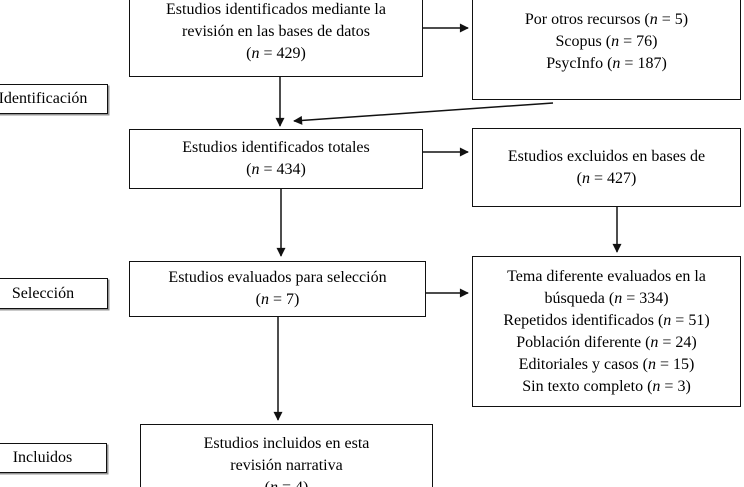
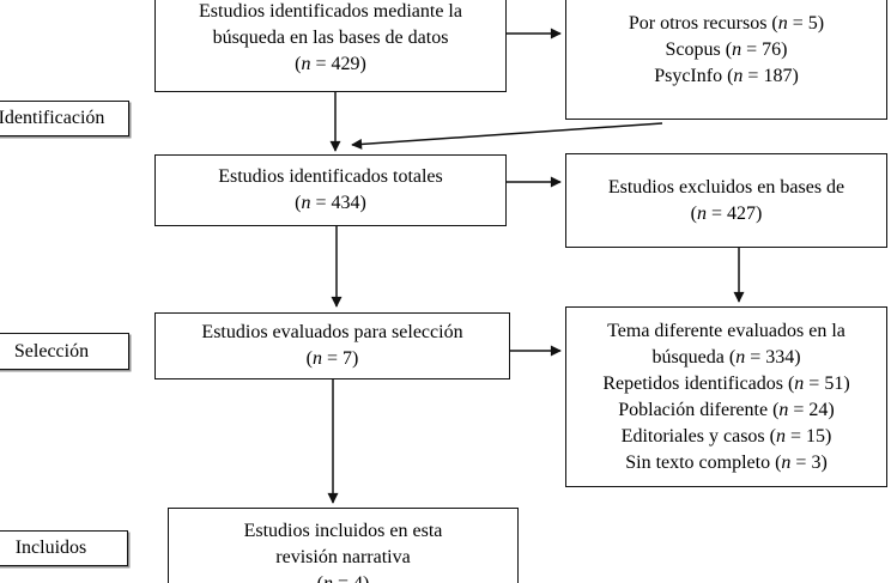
  Identificación
  Selección
  Incluidos
  Estudios identificados mediante la
- revisión en las bases de datos
+ búsqueda en las bases de datos
  (n = 429)
  Por otros recursos (n = 5)
  Scopus (n = 76)
  PsycInfo (n = 187)
  Estudios identificados totales
  (n = 434)
  Estudios excluidos en bases de
  (n = 427)
  Estudios evaluados para selección
  (n = 7)
  Tema diferente evaluados en la
  búsqueda (n = 334)
  Repetidos identificados (n = 51)
  Población diferente (n = 24)
  Editoriales y casos (n = 15)
  Sin texto completo (n = 3)
  Estudios incluidos en esta
  revisión narrativa
